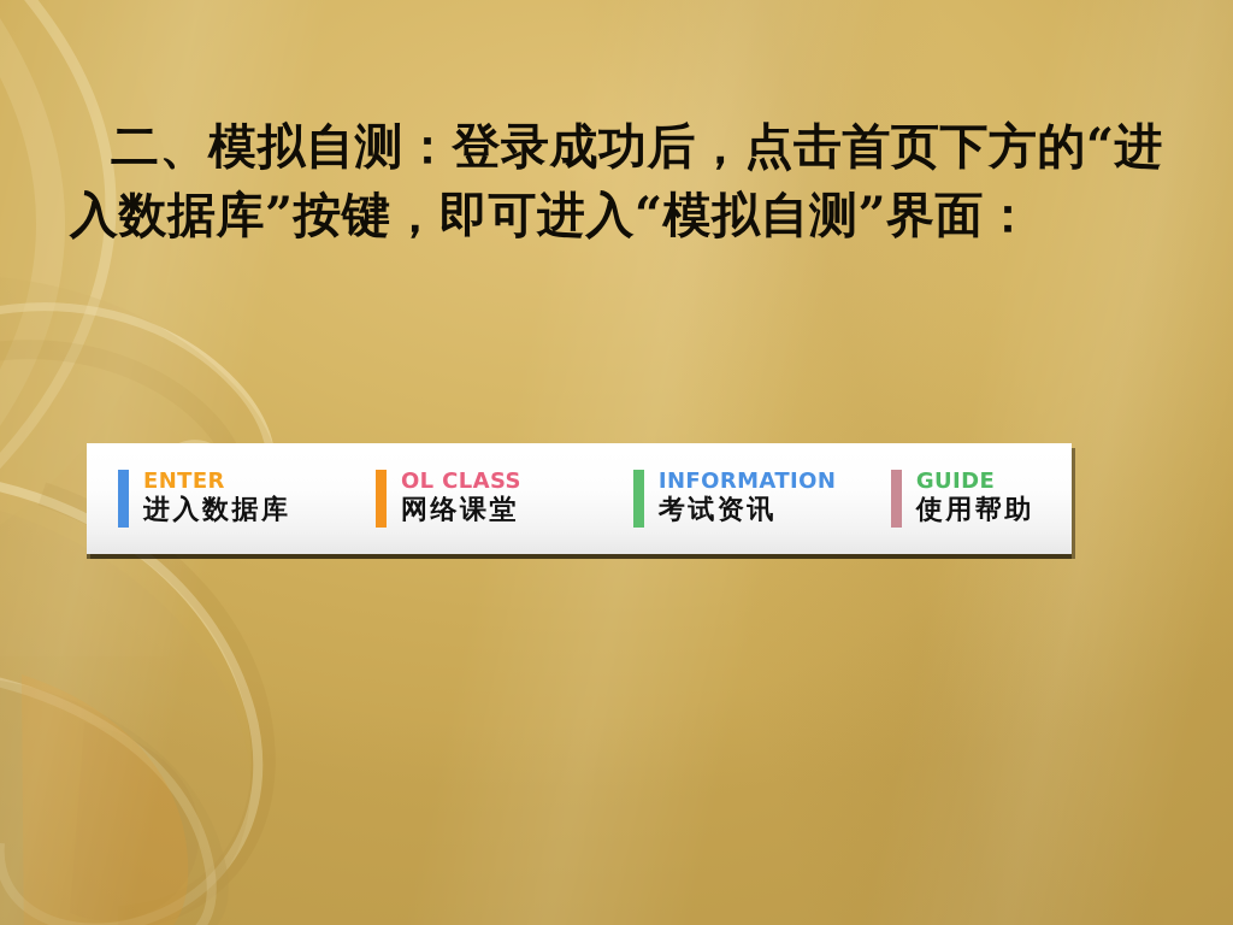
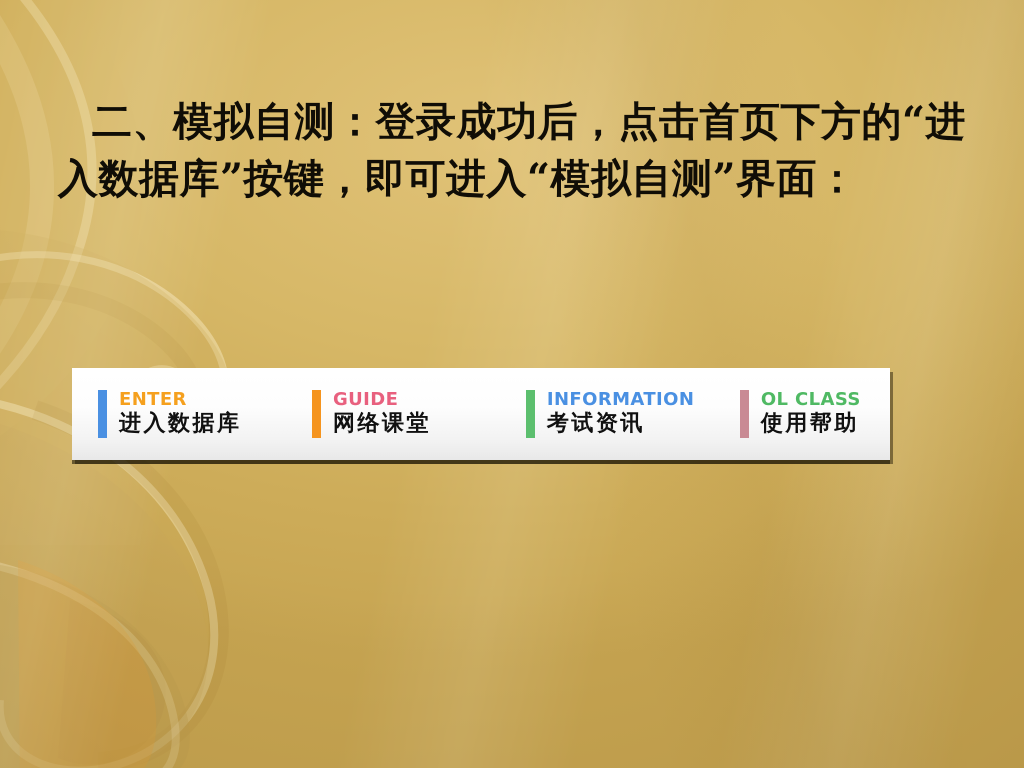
  二、模拟自测：登录成功后，点击首页下方的“进入数据库”按键，即可进入“模拟自测”界面：
  ENTER
  进入数据库
- OL CLASS
+ GUIDE
  网络课堂
  INFORMATION
  考试资讯
- GUIDE
+ OL CLASS
  使用帮助
